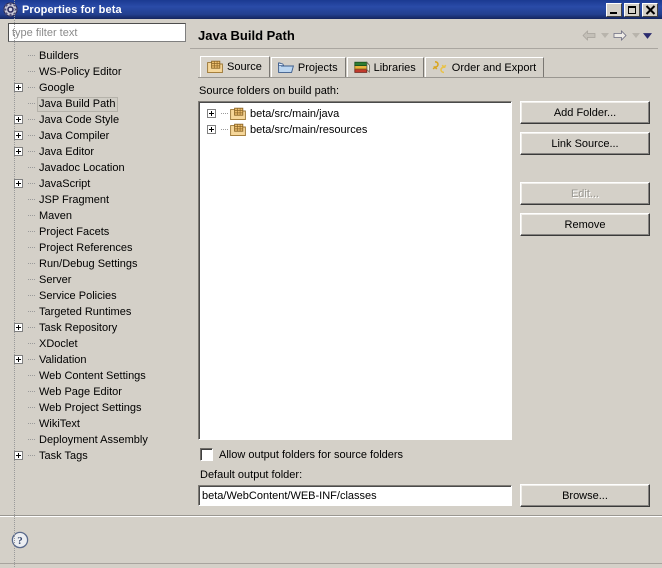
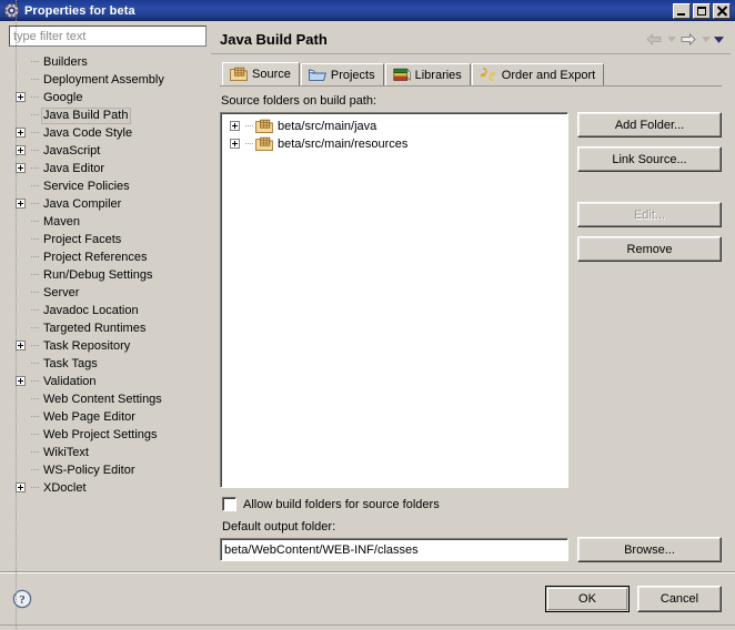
  Properties for beta
  ype filter text
  Builders
- WS-Policy Editor
+ Deployment Assembly
  Google
  Java Build Path
  Java Code Style
- Java Compiler
+ JavaScript
  Java Editor
- Javadoc Location
+ Service Policies
- JavaScript
+ Java Compiler
- JSP Fragment
  Maven
  Project Facets
  Project References
  Run/Debug Settings
  Server
- Service Policies
+ Javadoc Location
  Targeted Runtimes
  Task Repository
- XDoclet
+ Task Tags
  Validation
  Web Content Settings
  Web Page Editor
  Web Project Settings
  WikiText
- Deployment Assembly
+ WS-Policy Editor
- Task Tags
+ XDoclet
  Java Build Path
  Source
  Projects
  Libraries
  Order and Export
  Source folders on build path:
  beta/src/main/java
  beta/src/main/resources
  Add Folder...
  Link Source...
  Edit...
  Remove
- Allow output folders for source folders
+ Allow build folders for source folders
  Default output folder:
  beta/WebContent/WEB-INF/classes
  Browse...
  ?
+ OK
+ Cancel
